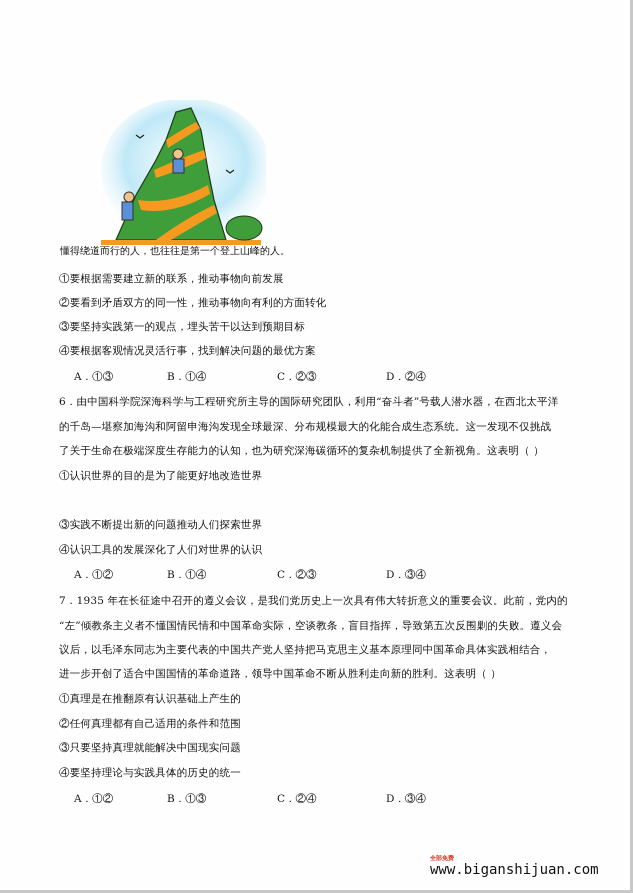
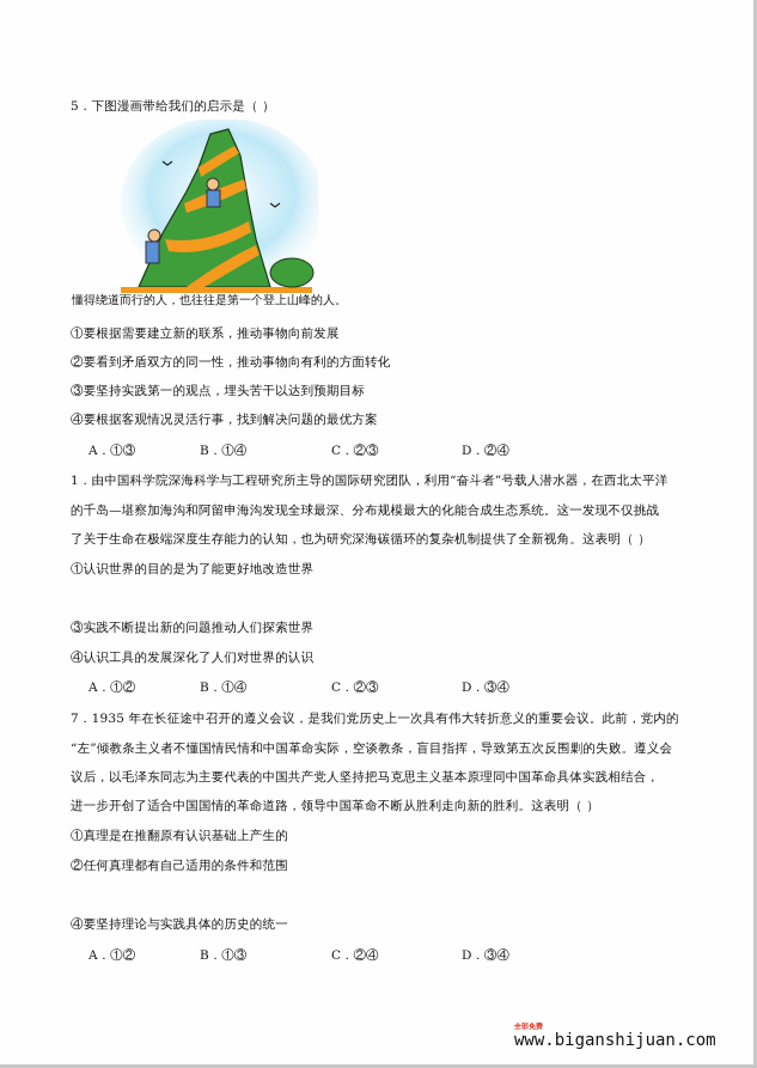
+ 5．下图漫画带给我们的启示是（ ）
  懂得绕道而行的人，也往往是第一个登上山峰的人。
  ①要根据需要建立新的联系，推动事物向前发展
  ②要看到矛盾双方的同一性，推动事物向有利的方面转化
  ③要坚持实践第一的观点，埋头苦干以达到预期目标
  ④要根据客观情况灵活行事，找到解决问题的最优方案
  A．①③
  B．①④
  C．②③
  D．②④
- 6．由中国科学院深海科学与工程研究所主导的国际研究团队，利用“奋斗者”号载人潜水器，在西北太平洋
+ 1．由中国科学院深海科学与工程研究所主导的国际研究团队，利用“奋斗者”号载人潜水器，在西北太平洋
  的千岛—堪察加海沟和阿留申海沟发现全球最深、分布规模最大的化能合成生态系统。这一发现不仅挑战
  了关于生命在极端深度生存能力的认知，也为研究深海碳循环的复杂机制提供了全新视角。这表明（ ）
  ①认识世界的目的是为了能更好地改造世界
  ③实践不断提出新的问题推动人们探索世界
  ④认识工具的发展深化了人们对世界的认识
  A．①②
  B．①④
  C．②③
  D．③④
  7．1935 年在长征途中召开的遵义会议，是我们党历史上一次具有伟大转折意义的重要会议。此前，党内的
  “左”倾教条主义者不懂国情民情和中国革命实际，空谈教条，盲目指挥，导致第五次反围剿的失败。遵义会
  议后，以毛泽东同志为主要代表的中国共产党人坚持把马克思主义基本原理同中国革命具体实践相结合，
  进一步开创了适合中国国情的革命道路，领导中国革命不断从胜利走向新的胜利。这表明（ ）
  ①真理是在推翻原有认识基础上产生的
  ②任何真理都有自己适用的条件和范围
- ③只要坚持真理就能解决中国现实问题
  ④要坚持理论与实践具体的历史的统一
  A．①②
  B．①③
  C．②④
  D．③④
  www.biganshijuan.com
